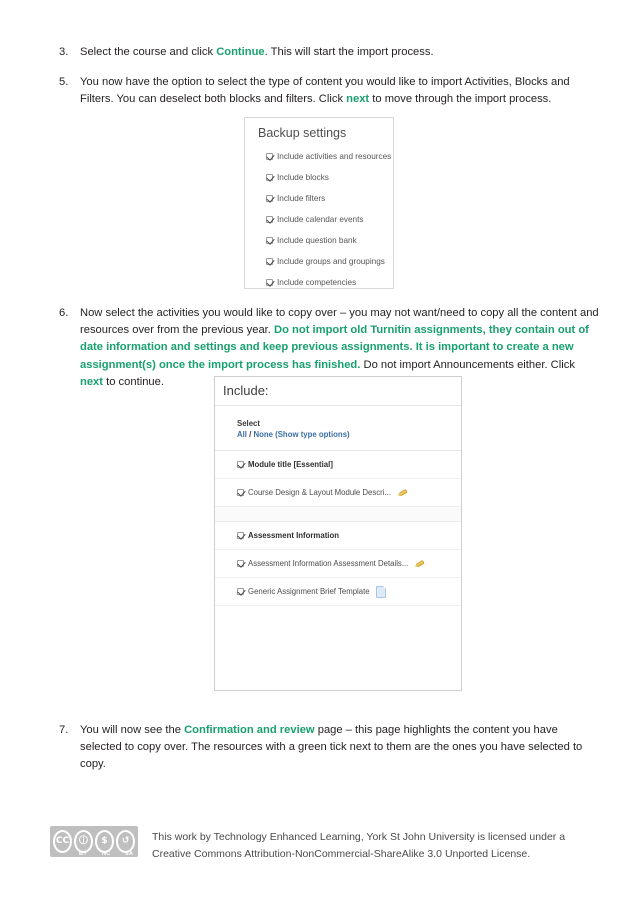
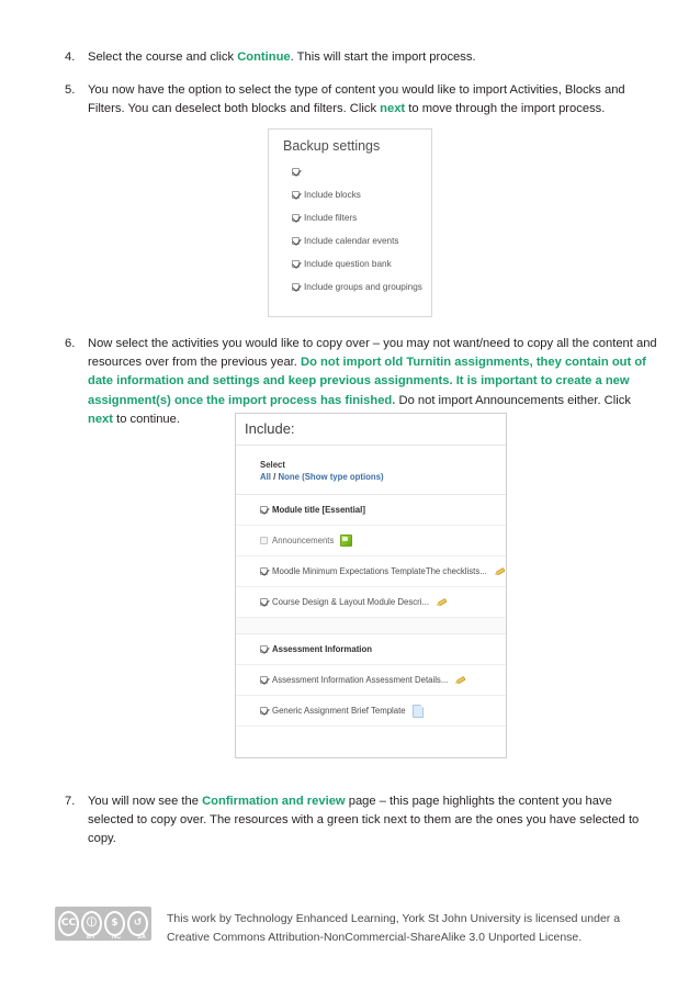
- 3.
+ 4.
  Select the course and click Continue. This will start the import process.
  5.
  You now have the option to select the type of content you would like to import Activities, Blocks and Filters. You can deselect both blocks and filters. Click next to move through the import process.
  Backup settings
- Include activities and resources
  Include blocks
  Include filters
  Include calendar events
  Include question bank
  Include groups and groupings
- Include competencies
  6.
  Now select the activities you would like to copy over – you may not want/need to copy all the content and resources over from the previous year. Do not import old Turnitin assignments, they contain out of date information and settings and keep previous assignments. It is important to create a new assignment(s) once the import process has finished. Do not import Announcements either. Click next to continue.
  Include:
  Select
  All / None (Show type options)
  Module title [Essential]
+ Announcements
+ Moodle Minimum Expectations TemplateThe checklists...
  Course Design & Layout Module Descri...
  Assessment Information
  Assessment Information Assessment Details...
  Generic Assignment Brief Template
  7.
  You will now see the Confirmation and review page – this page highlights the content you have selected to copy over. The resources with a green tick next to them are the ones you have selected to copy.
  CC
  ⓘ
  $
  ↺
  This work by Technology Enhanced Learning, York St John University is licensed under a Creative Commons Attribution-NonCommercial-ShareAlike 3.0 Unported License.
